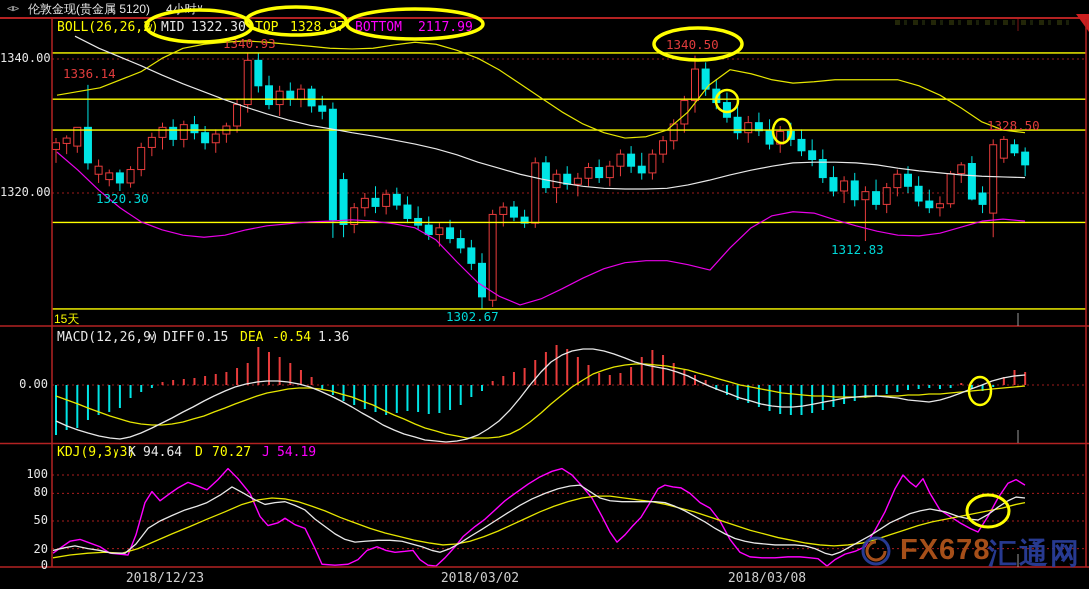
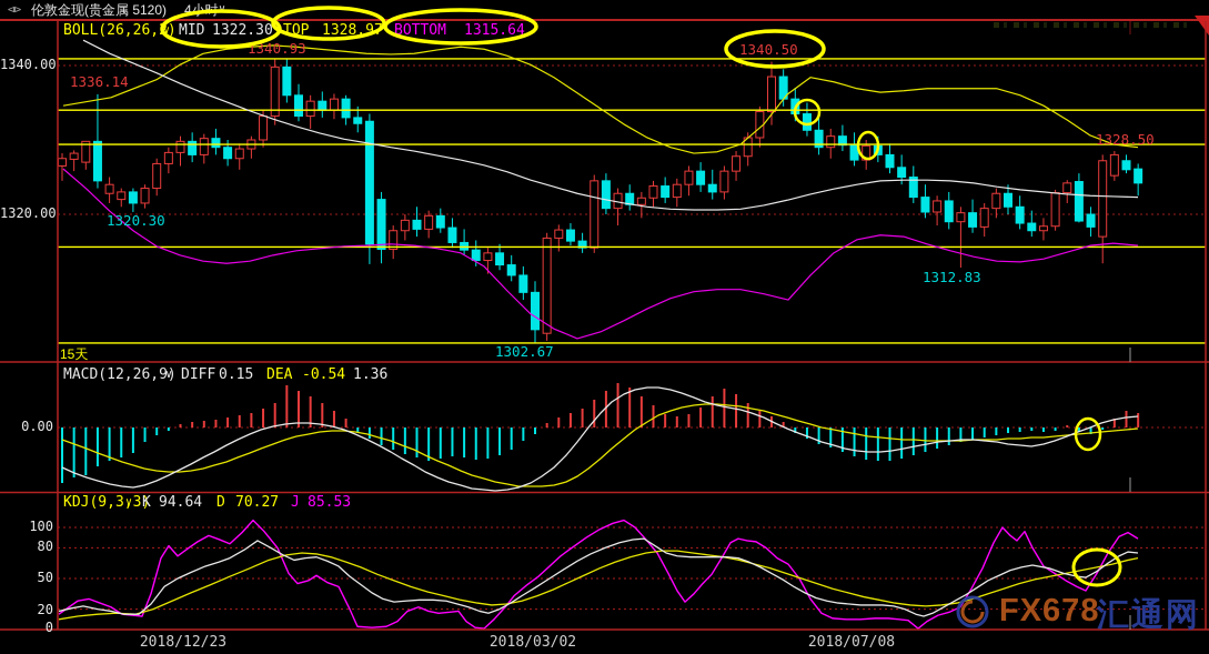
  ⊲⊳
  伦敦金现(贵金属 5120)
  BOLL(26,26,)
  ∨
  MID
  1322.30
  TOP
  1328.9
  BOTTOM
- 2117.99
+ 1315.64
  15天
  MACD(12,26,9)
  ∨
  DIFF
  0.15
  DEA
  -0.54
  1.36
  KDJ(9,3,3)
  ∨
  K
  94.64
  D
  70.27
  J
- 54.19
+ 85.53
  1340.00
  1320.00
  0.00
  100
  80
  50
  20
  0
  1336.14
  1340.93
  1320.30
  1302.67
  1340.50
  1328.50
  1312.83
  2018/12/23
  2018/03/02
- 2018/03/08
+ 2018/07/08
  FX678
  汇通网
